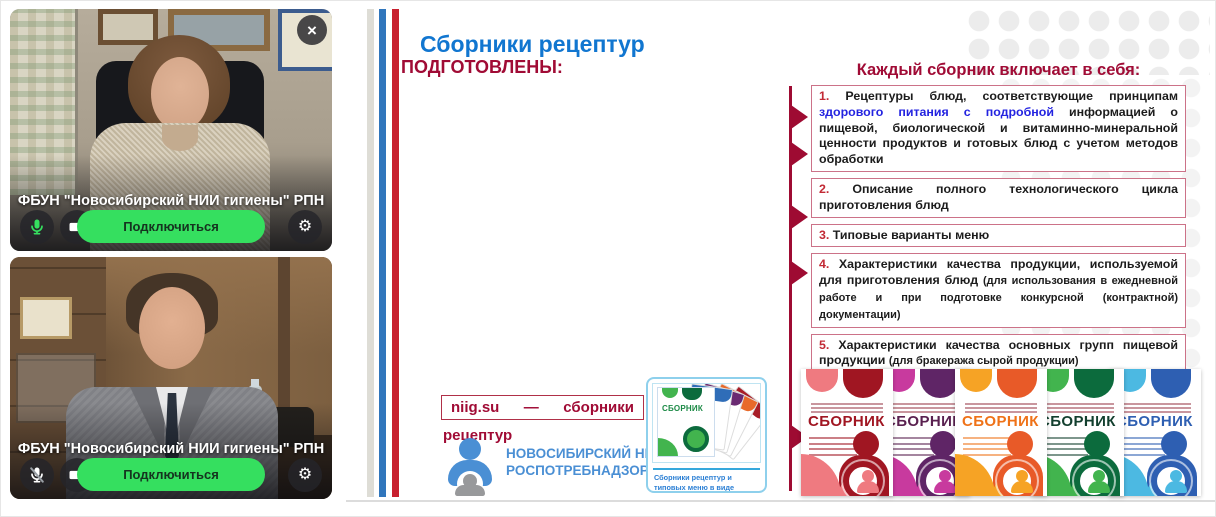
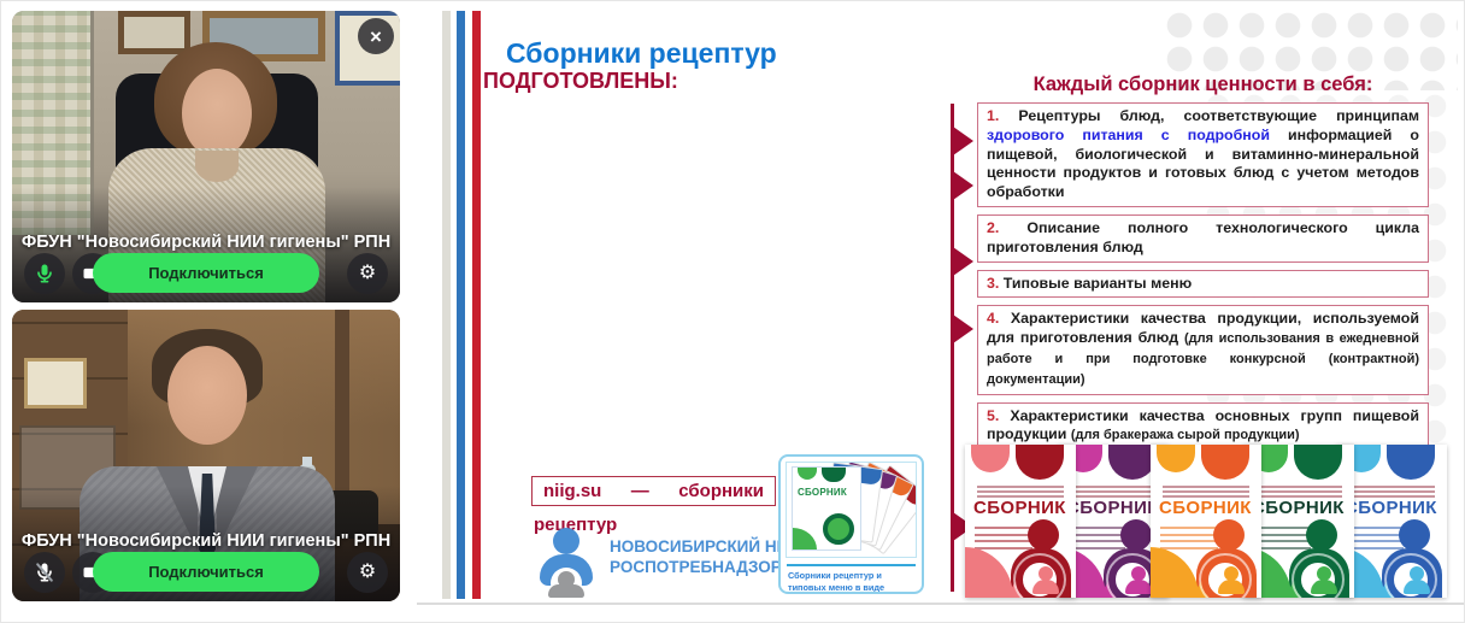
  ФБУН "Новосибирский НИИ гигиены" РПН
  Подключиться
  ⚙
  ×
  ФБУН "Новосибирский НИИ гигиены" РПН
  Подключиться
  ⚙
  Сборники рецептур
  ПОДГОТОВЛЕНЫ:
- Каждый сборник включает в себя:
+ Каждый сборник ценности в себя:
  1. Рецептуры блюд, соответствующие принципам здорового питания с подробной информацией о пищевой, биологической и витаминно-минеральной ценности продуктов и готовых блюд с учетом методов обработки
  2. Описание полного технологического цикла приготовления блюд
  3. Типовые варианты меню
  4. Характеристики качества продукции, используемой для приготовления блюд (для использования в ежедневной работе и при подготовке конкурсной (контрактной) документации)
  5. Характеристики качества основных групп пищевой продукции (для бракеража сырой продукции)
  niig.su
  —
  сборники
  рецептур
  РОСПОТРЕБНАДЗОР
  СБОРНИК
  СБОРНИК
  БОРНИ
  СБОРНИК
  БОРНИК
  БОРНИК
